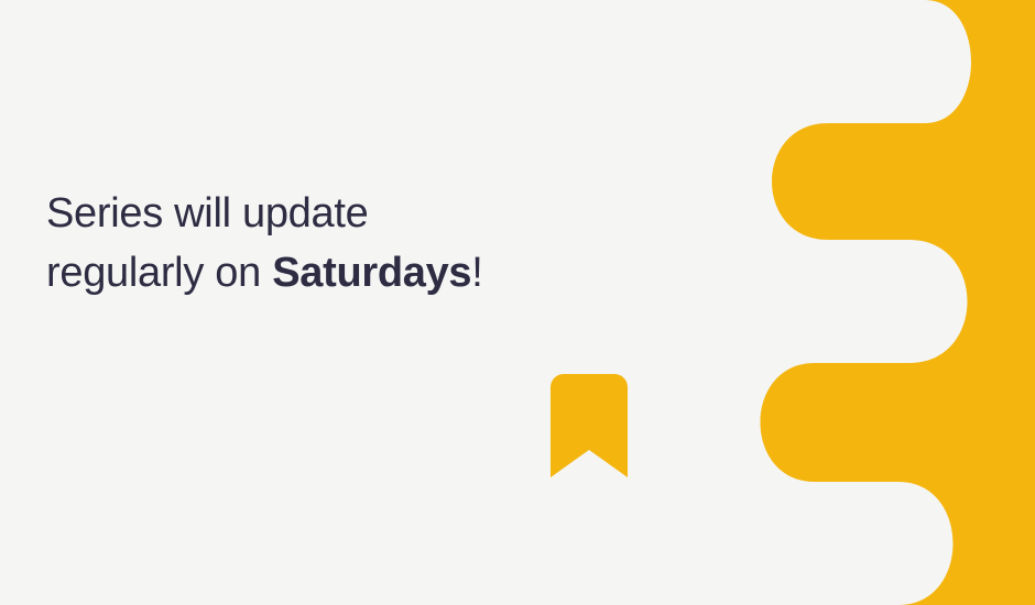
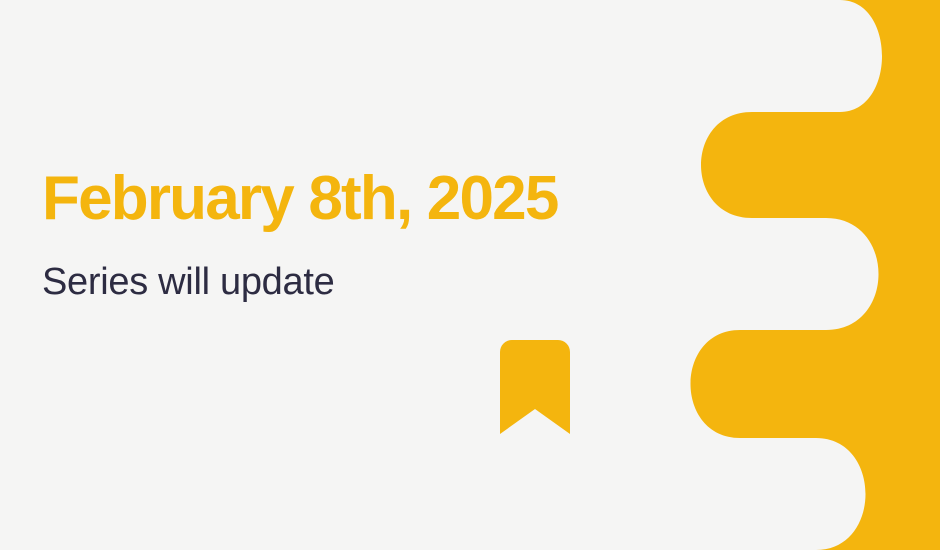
+ February 8th, 2025
  Series will update
- regularly on Saturdays!
